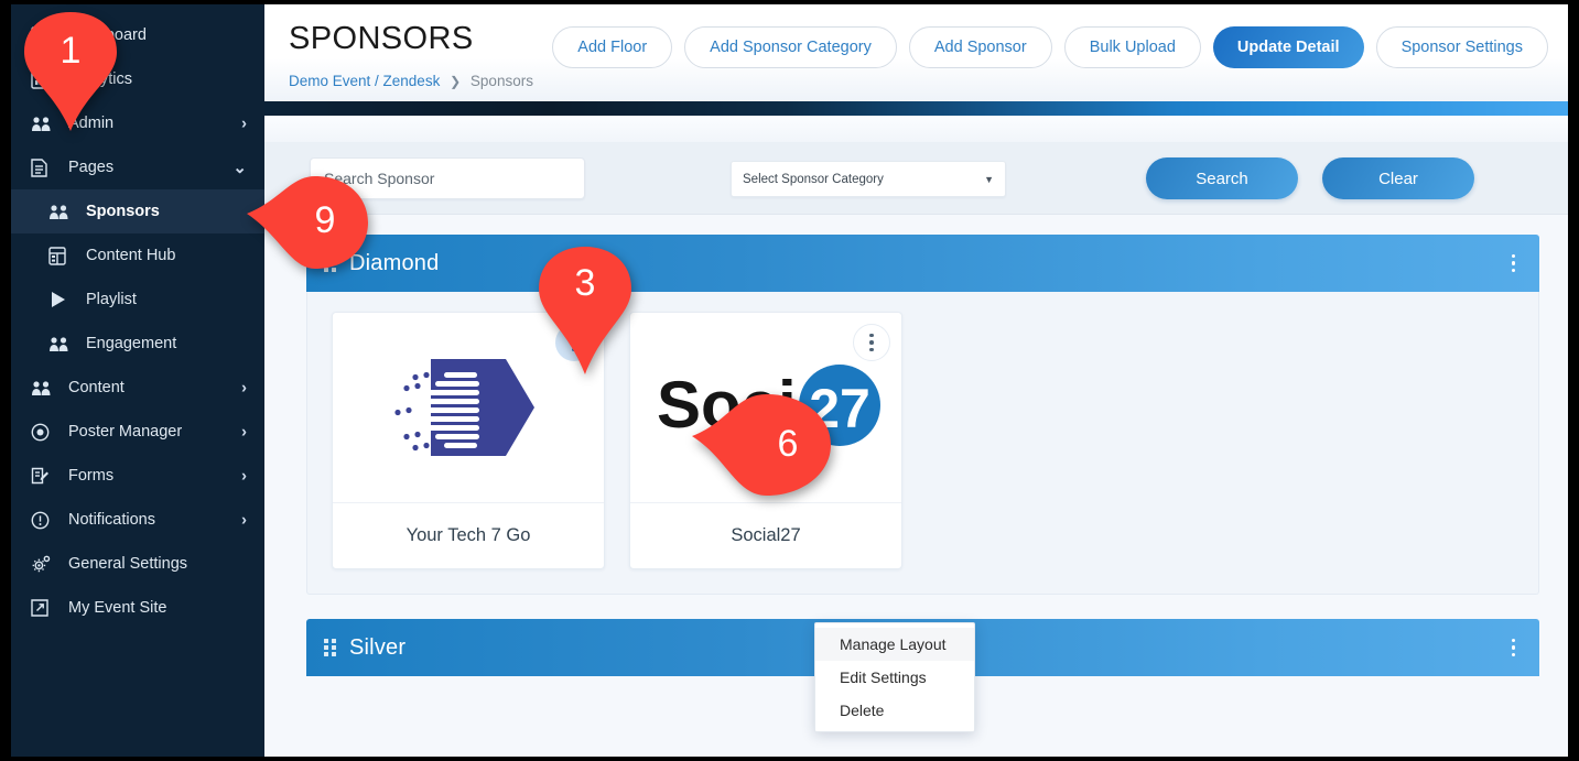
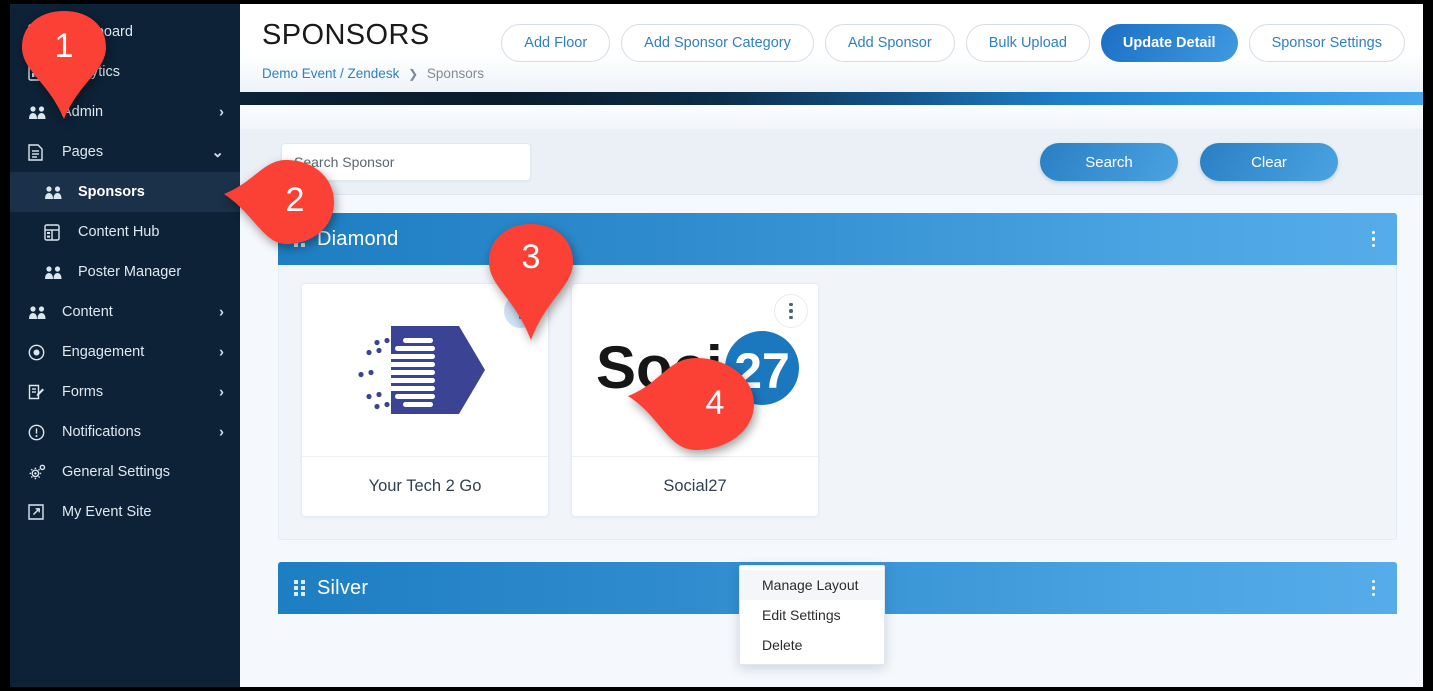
  dmin
  ›
  Pages
  ⌄
  Sponsors
  Content Hub
- Playlist
- Engagement
+ Poster Manager
  Content
  ›
- Poster Manager
+ Engagement
  ›
  Forms
  ›
  Notifications
  ›
  General Settings
  My Event Site
  SPONSORS
  Demo Event / Zendesk ❯ Sponsors
  Add Floor
  Add Sponsor Category
  Add Sponsor
  Bulk Upload
  Update Detail
  Sponsor Settings
  earch Sponsor
- Select Sponsor Category
- ▼
  Search
  Clear
  Diamond
- Your Tech 7 Go
+ Your Tech 2 Go
  27
  Social27
  Silver
  Manage Layout
  Edit Settings
  Delete
  1
- 9
+ 2
  3
- 6
+ 4
